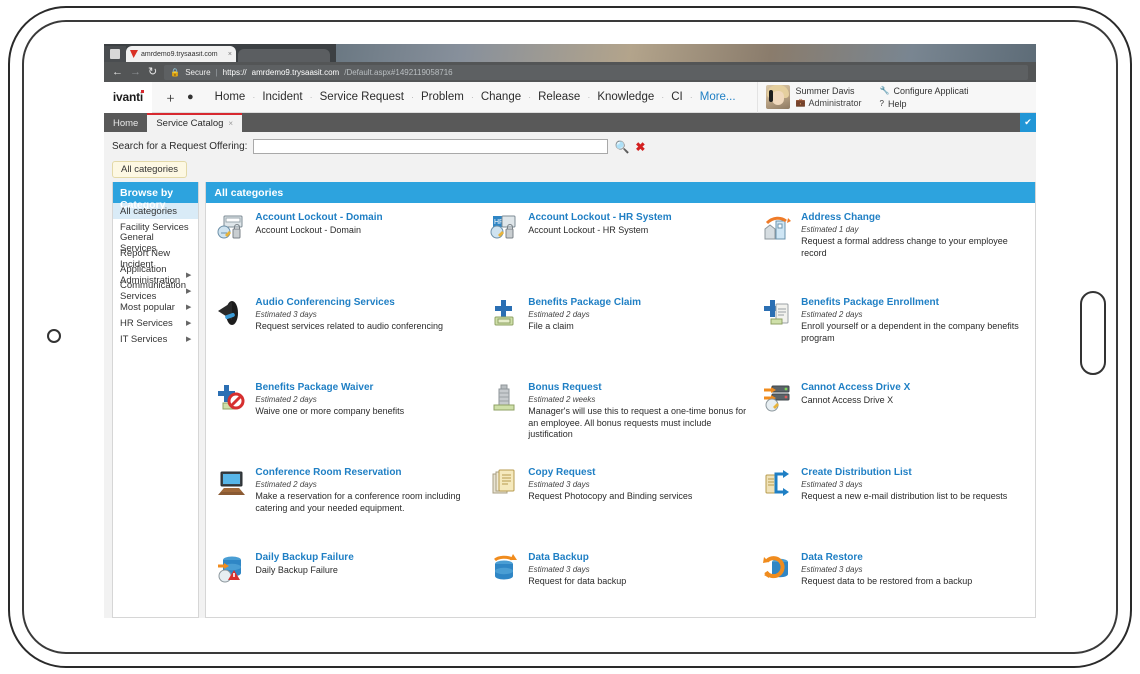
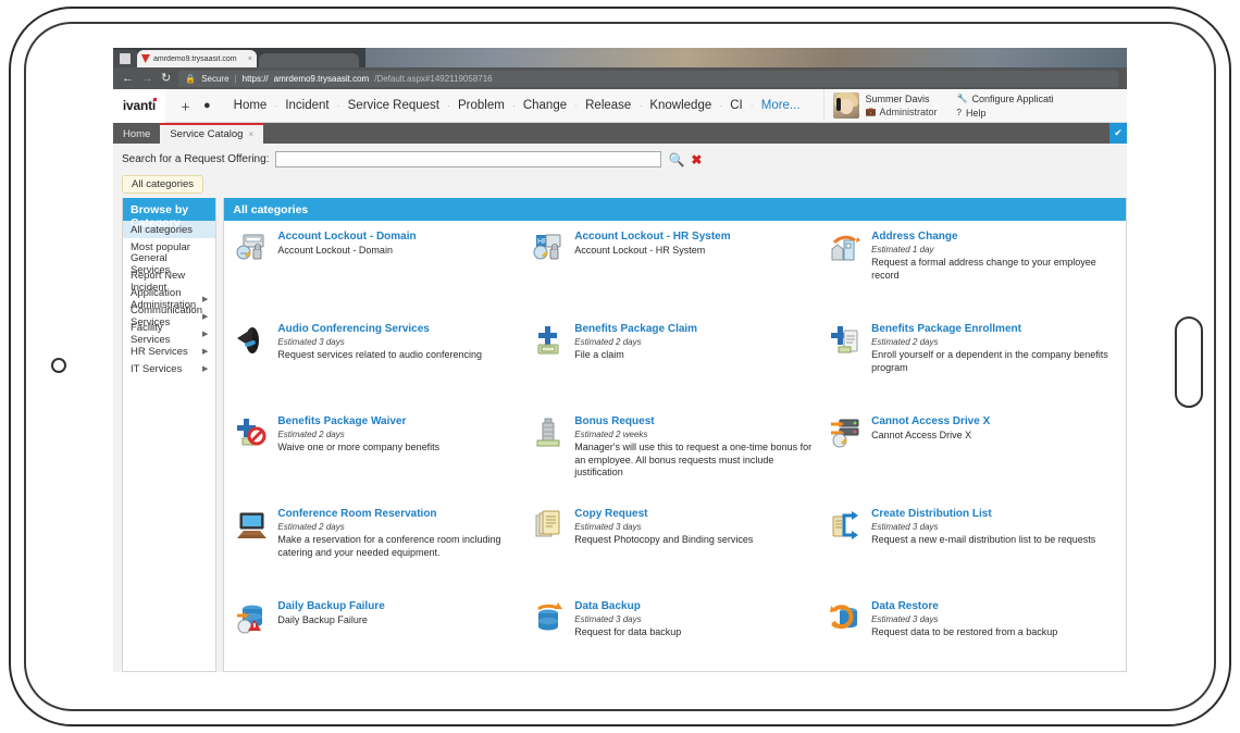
  ←
  →
  ↻
  🔒
  Secure
  |
  https://
  amrdemo9.trysaasit.com
  /Default.aspx#1492119058716
  ivanti
  ＋
  ●
  Home
  ·
  Incident
  ·
  Service Request
  ·
  Problem
  ·
  Change
  ·
  Release
  ·
  Knowledge
  ·
  CI
  ·
  More...
  Summer Davis
  💼
  Administrator
  🔧
  Configure Applicati
  ?
  Help
  Home
  Service Catalog
  ×
  ✔
  Search for a Request Offering:
  🔍
  ✖
  All categories
  Browse by Category
  All categories
- Facility Services
+ Most popular
  General Services
  Report New Incident
  Application Administration
  Communication Services
- Most popular
+ Facility Services
  HR Services
  IT Services
  All categories
  Account Lockout - Domain
  Account Lockout - Domain
  Account Lockout - HR System
  Account Lockout - HR System
  Address Change
  Estimated 1 day
  Request a formal address change to your employee record
  Audio Conferencing Services
  Estimated 3 days
  Request services related to audio conferencing
  Benefits Package Claim
  Estimated 2 days
  File a claim
  Benefits Package Enrollment
  Estimated 2 days
  Enroll yourself or a dependent in the company benefits program
  Benefits Package Waiver
  Estimated 2 days
  Waive one or more company benefits
  Bonus Request
  Estimated 2 weeks
  Manager's will use this to request a one-time bonus for an employee. All bonus requests must include justification
  Cannot Access Drive X
  Cannot Access Drive X
  Conference Room Reservation
  Estimated 2 days
  Make a reservation for a conference room including catering and your needed equipment.
  Copy Request
  Estimated 3 days
  Request Photocopy and Binding services
  Create Distribution List
  Estimated 3 days
  Request a new e-mail distribution list to be requests
  Daily Backup Failure
  Daily Backup Failure
  Data Backup
  Estimated 3 days
  Request for data backup
  Data Restore
  Estimated 3 days
  Request data to be restored from a backup
